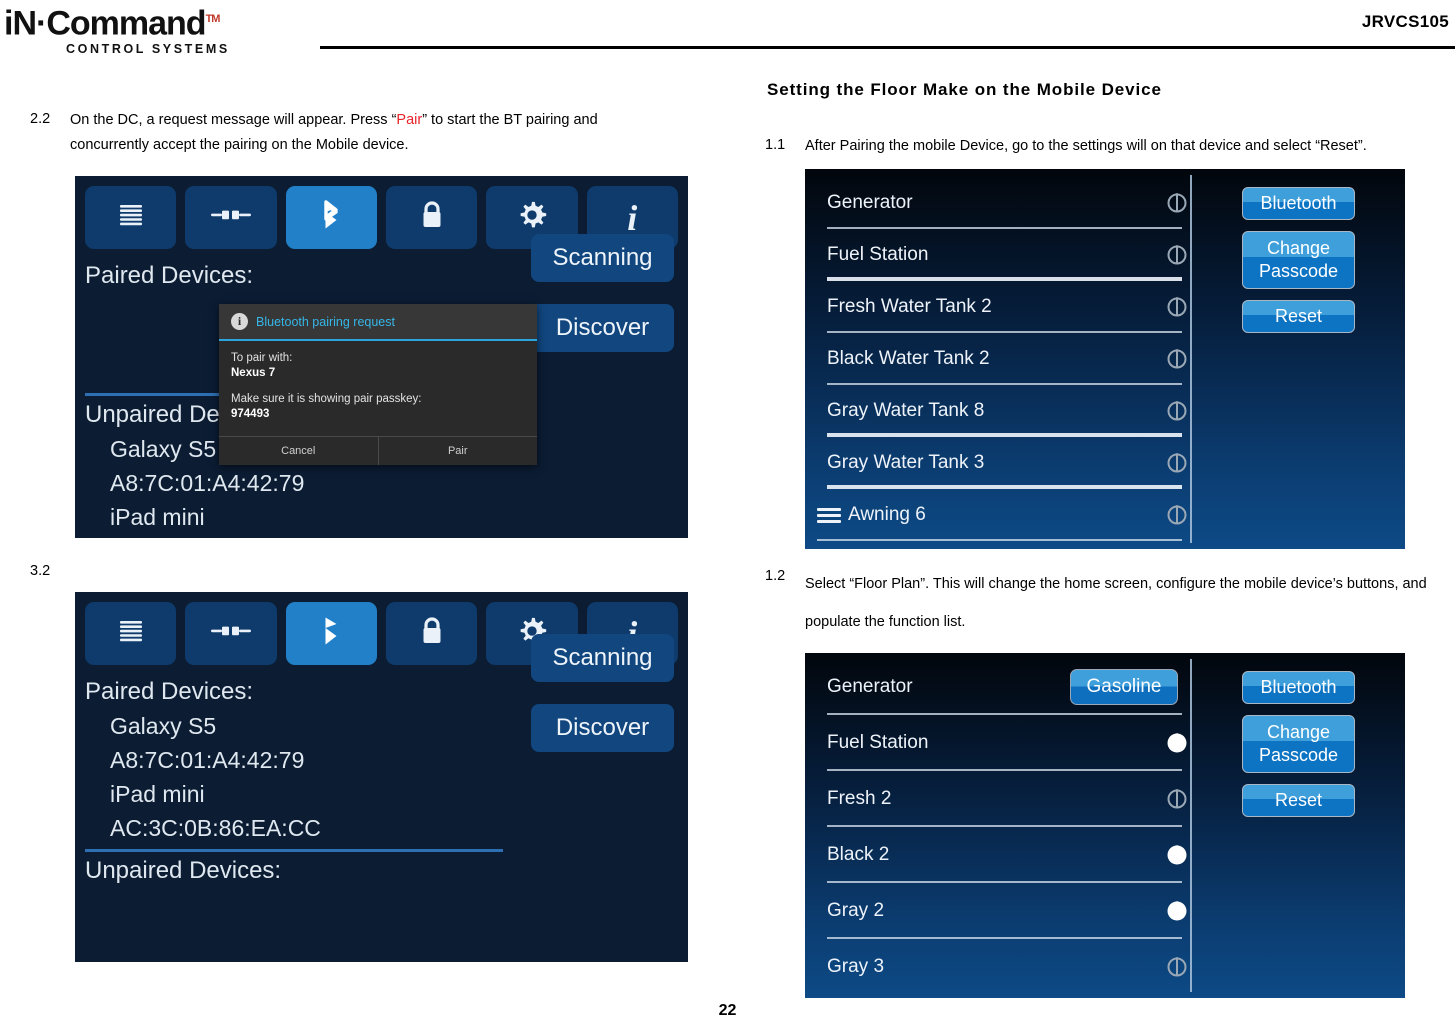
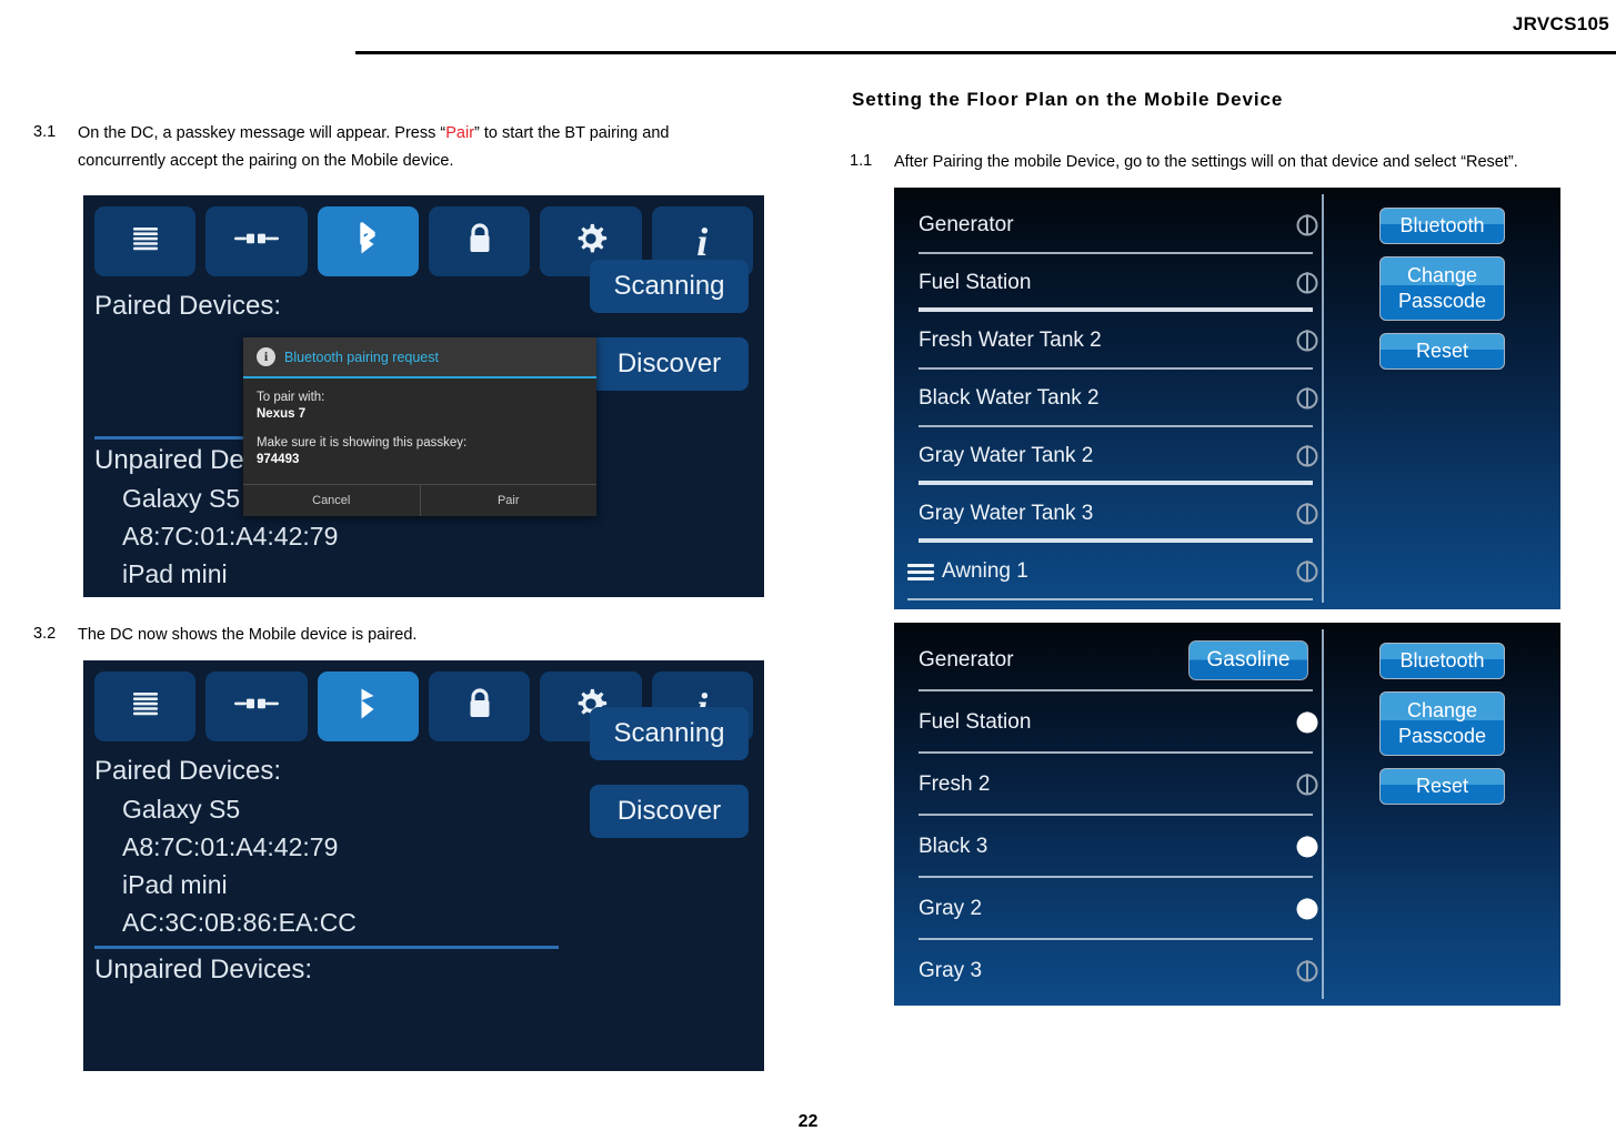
- iN·CommandTM
- CONTROL SYSTEMS
  JRVCS105
- 2.2
+ 3.1
- On the DC, a request message will appear. Press “Pair” to start the BT pairing and concurrently accept the pairing on the Mobile device.
+ On the DC, a passkey message will appear. Press “Pair” to start the BT pairing and concurrently accept the pairing on the Mobile device.
  i
  Paired Devices:
  Unpaired De
  Galaxy S5
  A8:7C:01:A4:42:79
  iPad mini
  Scanning
  Discover
  i
  Bluetooth pairing request
  To pair with:
  Nexus 7
- Make sure it is showing pair passkey:
+ Make sure it is showing this passkey:
  974493
  Cancel
  Pair
  3.2
+ The DC now shows the Mobile device is paired.
  Paired Devices:
  Galaxy S5
  A8:7C:01:A4:42:79
  iPad mini
  AC:3C:0B:86:EA:CC
  Unpaired Devices:
  Scanning
  Discover
- Setting the Floor Make on the Mobile Device
+ Setting the Floor Plan on the Mobile Device
  1.1
  After Pairing the mobile Device, go to the settings will on that device and select “Reset”.
  Generator
  Fuel Station
  Fresh Water Tank 2
  Black Water Tank 2
- Gray Water Tank 8
+ Gray Water Tank 2
  Gray Water Tank 3
- Awning 6
+ Awning 1
  Bluetooth
  Change
  Passcode
  Reset
- 1.2
- Select “Floor Plan”. This will change the home screen, configure the mobile device’s buttons, and populate the function list.
  Generator
  Gasoline
  Fuel Station
  Fresh 2
- Black 2
+ Black 3
  Gray 2
  Gray 3
  Bluetooth
  Change
  Passcode
  Reset
  22
